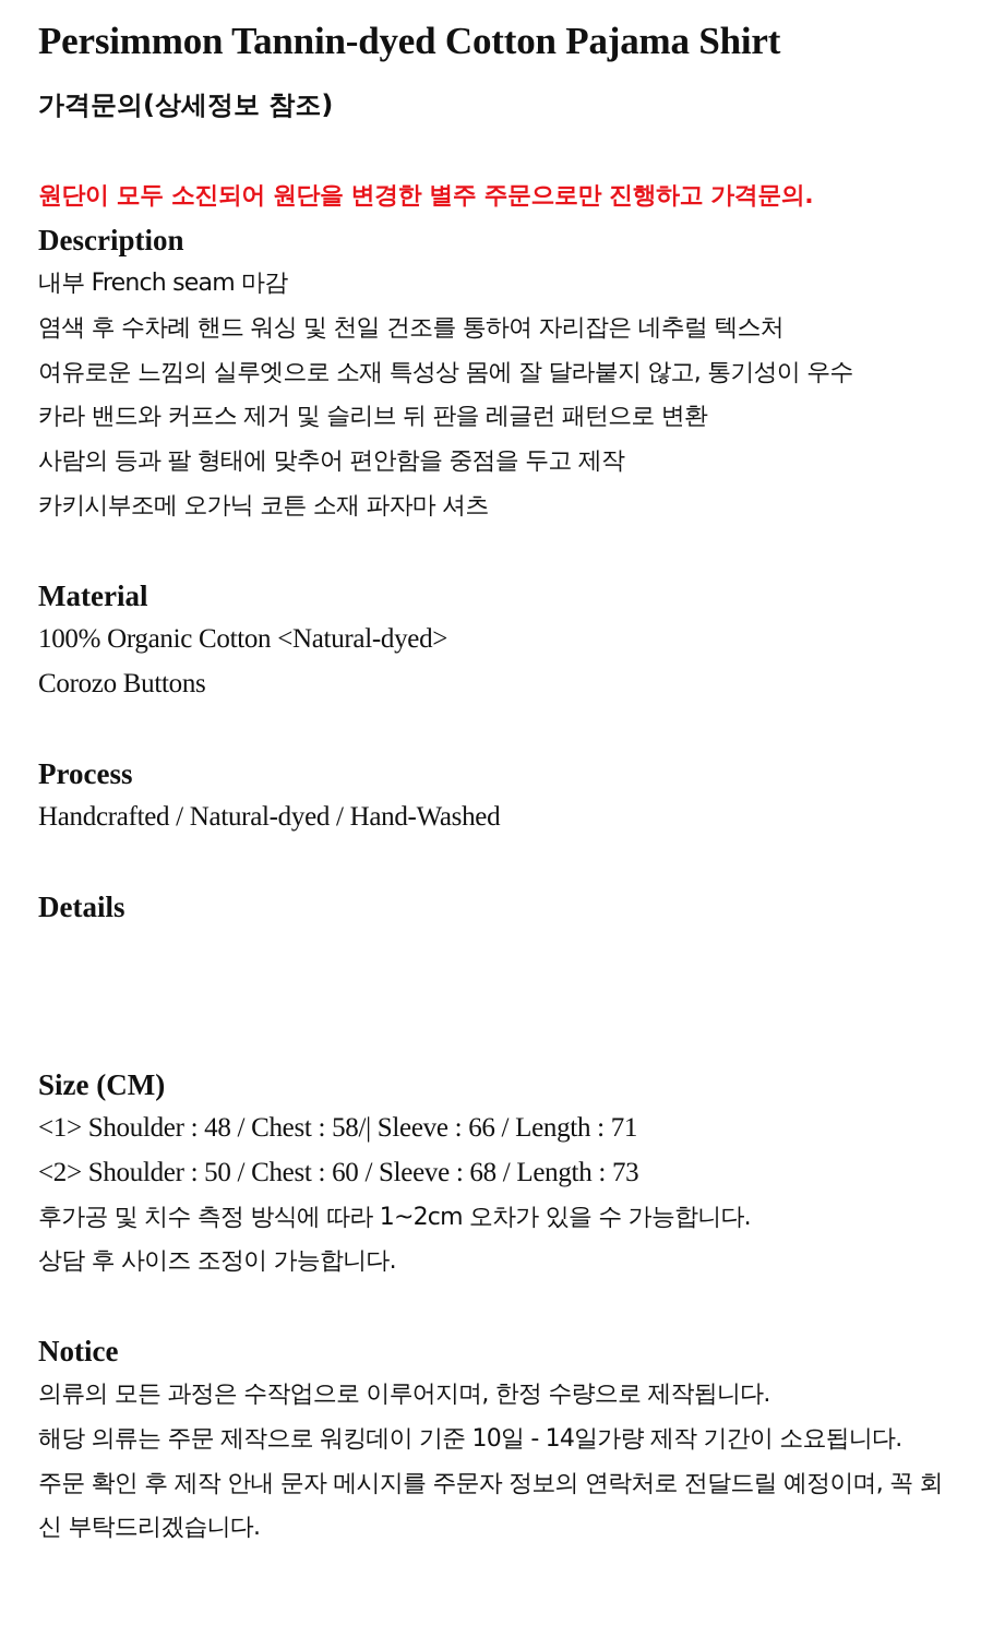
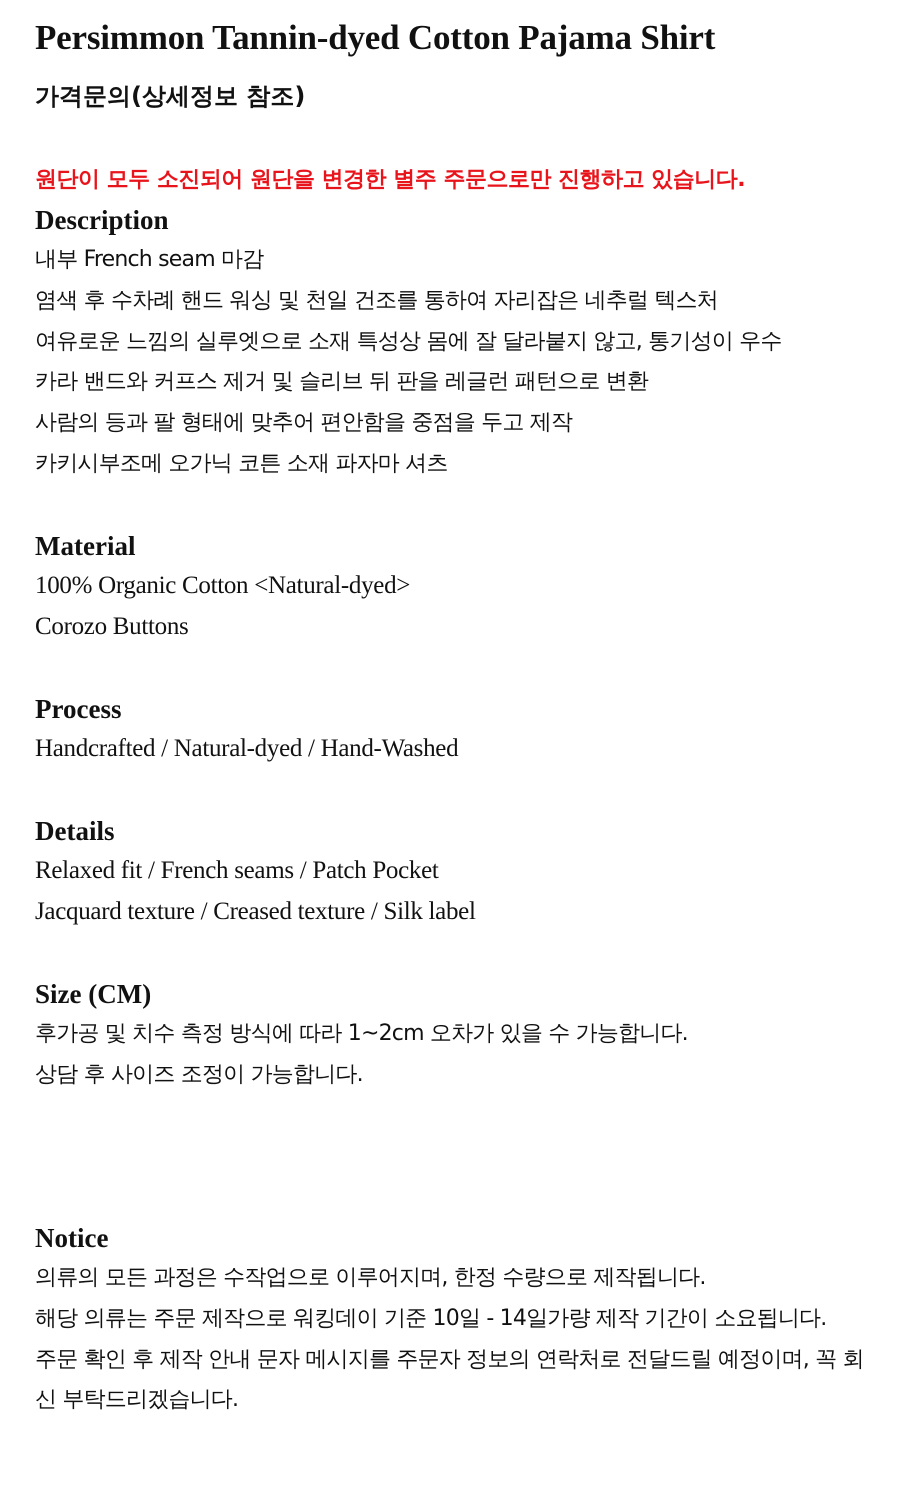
  Persimmon Tannin-dyed Cotton Pajama Shirt
  가격문의(상세정보 참조)
- 원단이 모두 소진되어 원단을 변경한 별주 주문으로만 진행하고 가격문의.
+ 원단이 모두 소진되어 원단을 변경한 별주 주문으로만 진행하고 있습니다.
  Description
  내부 French seam 마감
  염색 후 수차례 핸드 워싱 및 천일 건조를 통하여 자리잡은 네추럴 텍스처
  여유로운 느낌의 실루엣으로 소재 특성상 몸에 잘 달라붙지 않고, 통기성이 우수
  카라 밴드와 커프스 제거 및 슬리브 뒤 판을 레글런 패턴으로 변환
  사람의 등과 팔 형태에 맞추어 편안함을 중점을 두고 제작
  카키시부조메 오가닉 코튼 소재 파자마 셔츠
  Material
  100% Organic Cotton <Natural-dyed>
  Corozo Buttons
  Process
  Handcrafted / Natural-dyed / Hand-Washed
  Details
+ Relaxed fit / French seams / Patch Pocket
+ Jacquard texture / Creased texture / Silk label
  Size (CM)
- <1> Shoulder : 48 / Chest : 58/| Sleeve : 66 / Length : 71
- <2> Shoulder : 50 / Chest : 60 / Sleeve : 68 / Length : 73
  후가공 및 치수 측정 방식에 따라 1~2cm 오차가 있을 수 가능합니다.
  상담 후 사이즈 조정이 가능합니다.
  Notice
  의류의 모든 과정은 수작업으로 이루어지며, 한정 수량으로 제작됩니다.
  해당 의류는 주문 제작으로 워킹데이 기준 10일 - 14일가량 제작 기간이 소요됩니다.
  주문 확인 후 제작 안내 문자 메시지를 주문자 정보의 연락처로 전달드릴 예정이며, 꼭 회신 부탁드리겠습니다.
